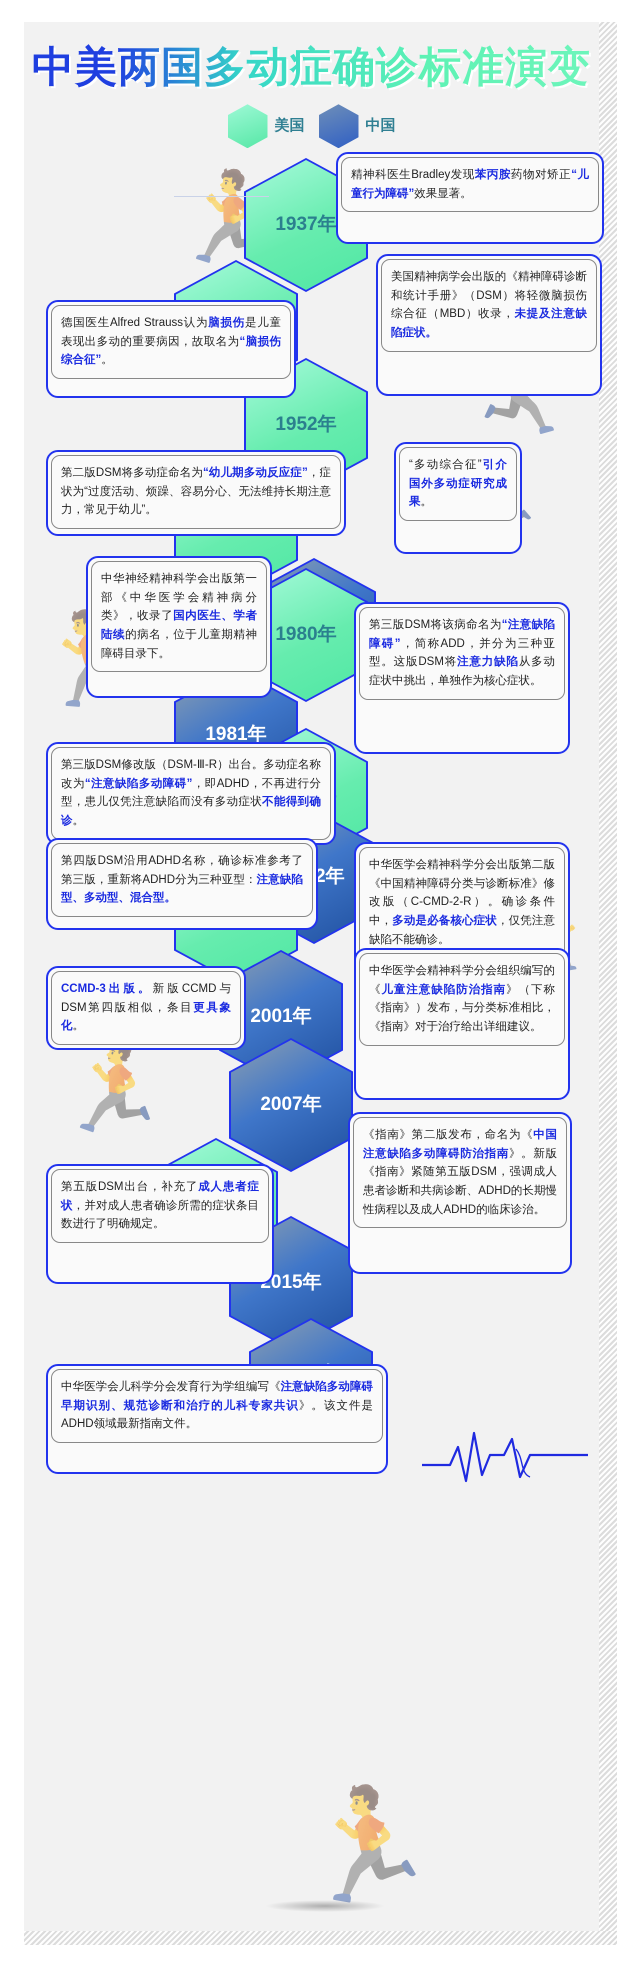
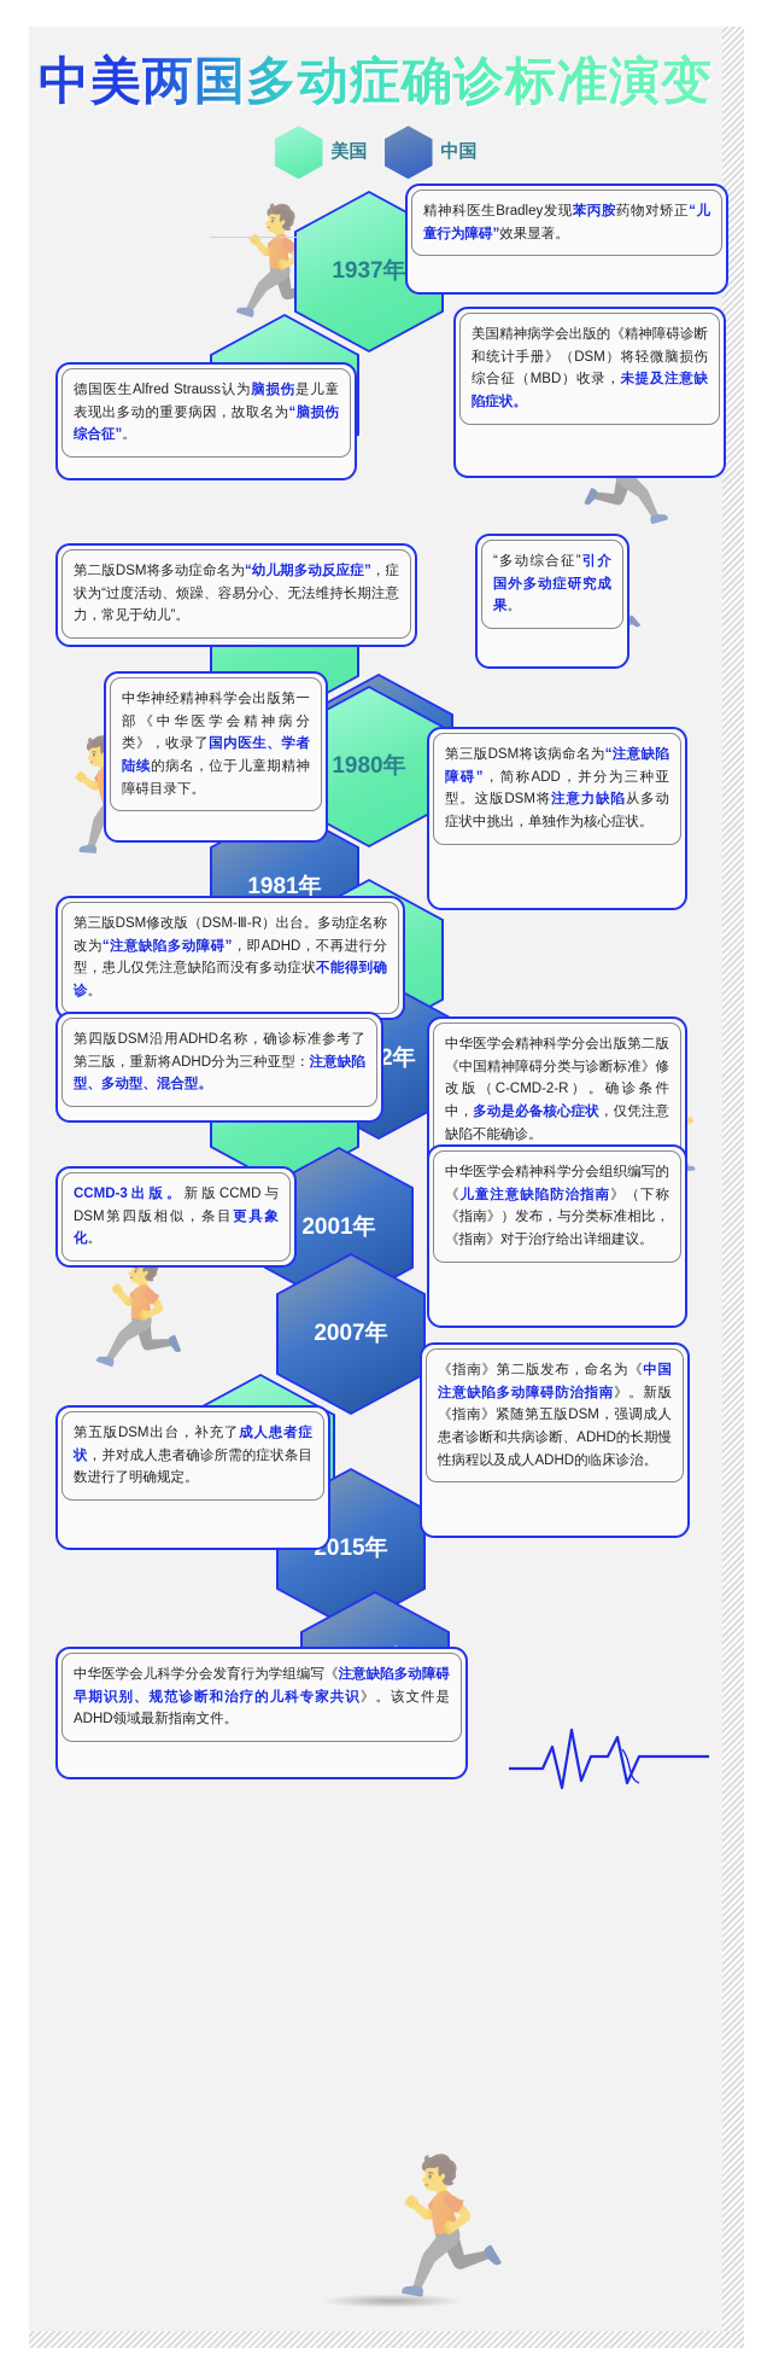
  🏃
  中美两国多动症确诊标准演变
  美国
  中国
  1937年
- 1952年
  1980年
  1981年
  2001年
  2007年
  015年
  精神科医生Bradley发现苯丙胺药物对矫正“儿童行为障碍”效果显著。
  德国医生Alfred Strauss认为脑损伤是儿童表现出多动的重要病因，故取名为“脑损伤综合征”。
  美国精神病学会出版的《精神障碍诊断和统计手册》（DSM）将轻微脑损伤综合征（MBD）收录，未提及注意缺陷症状。
  第二版DSM将多动症命名为“幼儿期多动反应症”，症状为“过度活动、烦躁、容易分心、无法维持长期注意力，常见于幼儿”。
  “多动综合征”引介国外多动症研究成果。
  第三版DSM将该病命名为“注意缺陷障碍”，简称ADD，并分为三种亚型。这版DSM将注意力缺陷从多动症状中挑出，单独作为核心症状。
  中华神经精神科学会出版第一部《中华医学会精神病分类》，收录了国内医生、学者陆续的病名，位于儿童期精神障碍目录下。
  第三版DSM修改版（DSM-Ⅲ-R）出台。多动症名称改为“注意缺陷多动障碍”，即ADHD，不再进行分型，患儿仅凭注意缺陷而没有多动症状不能得到确诊。
  中华医学会精神科学分会出版第二版《中国精神障碍分类与诊断标准》修改版（C-CMD-2-R）。确诊条件中，多动是必备核心症状，仅凭注意缺陷不能确诊。
  第四版DSM沿用ADHD名称，确诊标准参考了第三版，重新将ADHD分为三种亚型：注意缺陷型、多动型、混合型。
  CCMD-3出版。新版CCMD与DSM第四版相似，条目更具象化。
  中华医学会精神科学分会组织编写的《儿童注意缺陷防治指南》（下称《指南》）发布，与分类标准相比，《指南》对于治疗给出详细建议。
  第五版DSM出台，补充了成人患者症状，并对成人患者确诊所需的症状条目数进行了明确规定。
  《指南》第二版发布，命名为《中国注意缺陷多动障碍防治指南》。新版《指南》紧随第五版DSM，强调成人患者诊断和共病诊断、ADHD的长期慢性病程以及成人ADHD的临床诊治。
  中华医学会儿科学分会发育行为学组编写《注意缺陷多动障碍早期识别、规范诊断和治疗的儿科专家共识》。该文件是ADHD领域最新指南文件。
